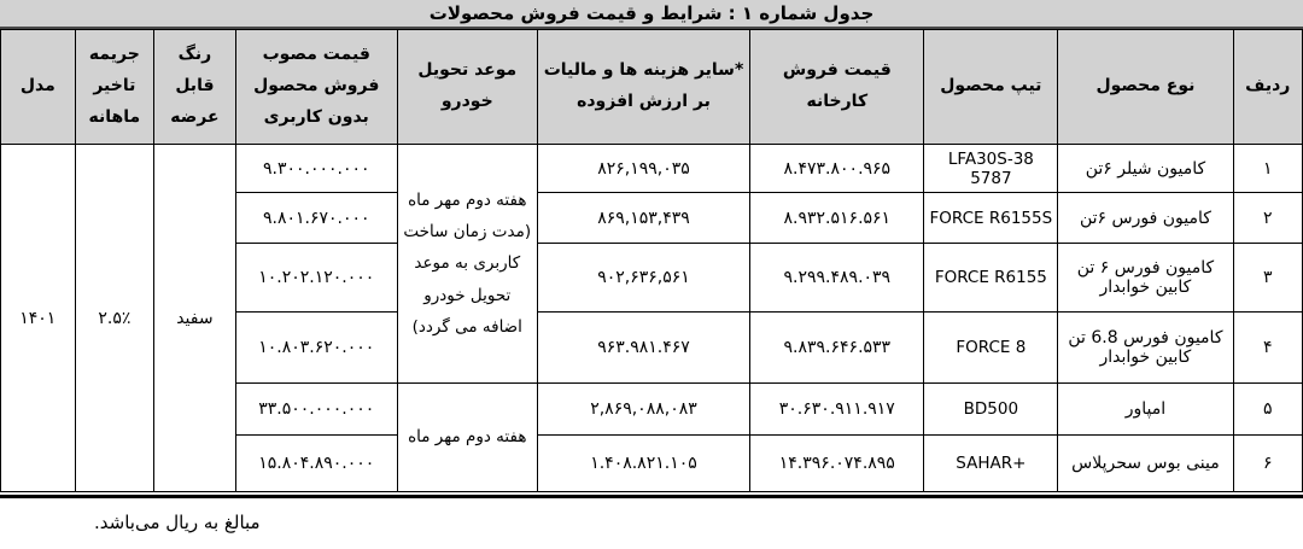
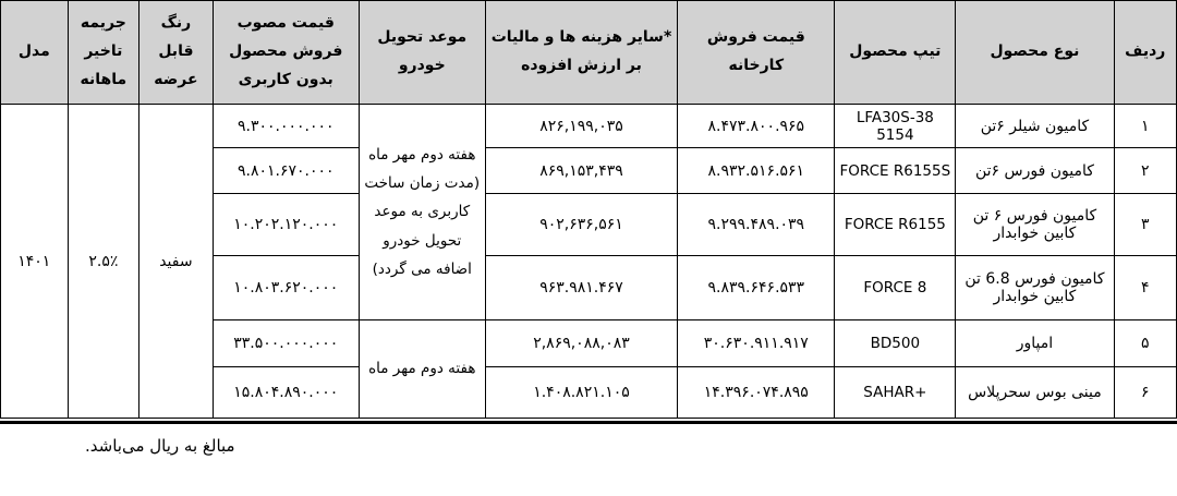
- جدول شماره ۱ : شرایط و قیمت فروش محصولات
  ردیف	نوع محصول	تیپ محصول	قیمت فروش کارخانه	*سایر هزینه ها و مالیات بر ارزش افزوده	موعد تحویل خودرو	قیمت مصوب فروش محصول بدون کاربری	رنگ قابل عرضه	جریمه تاخیر ماهانه	مدل
- ۱	کامیون شیلر ۶تن	LFA30S-38 5787	۸.۴۷۳.۸۰۰.۹۶۵	۸۲۶,۱۹۹,۰۳۵	هفته دوم مهر ماه (مدت زمان ساخت کاربری به موعد تحویل خودرو اضافه می گردد)	۹.۳۰۰.۰۰۰.۰۰۰	سفید	۲.۵٪	۱۴۰۱
+ ۱	کامیون شیلر ۶تن	LFA30S-38 5154	۸.۴۷۳.۸۰۰.۹۶۵	۸۲۶,۱۹۹,۰۳۵	هفته دوم مهر ماه (مدت زمان ساخت کاربری به موعد تحویل خودرو اضافه می گردد)	۹.۳۰۰.۰۰۰.۰۰۰	سفید	۲.۵٪	۱۴۰۱
  ۲	کامیون فورس ۶تن	FORCE R6155S	۸.۹۳۲.۵۱۶.۵۶۱	۸۶۹,۱۵۳,۴۳۹	۹.۸۰۱.۶۷۰.۰۰۰
  ۳	کامیون فورس ۶ تن کابین خوابدار	FORCE R6155	۹.۲۹۹.۴۸۹.۰۳۹	۹۰۲,۶۳۶,۵۶۱	۱۰.۲۰۲.۱۲۰.۰۰۰
  ۴	کامیون فورس 6.8 تن کابین خوابدار	FORCE 8	۹.۸۳۹.۶۴۶.۵۳۳	۹۶۳.۹۸۱.۴۶۷	۱۰.۸۰۳.۶۲۰.۰۰۰
  ۵	امپاور	BD500	۳۰.۶۳۰.۹۱۱.۹۱۷	۲,۸۶۹,۰۸۸,۰۸۳	هفته دوم مهر ماه	۳۳.۵۰۰.۰۰۰.۰۰۰
  ۶	مینی بوس سحرپلاس	SAHAR+	۱۴.۳۹۶.۰۷۴.۸۹۵	۱.۴۰۸.۸۲۱.۱۰۵	۱۵.۸۰۴.۸۹۰.۰۰۰
  مبالغ به ریال می‌باشد.
